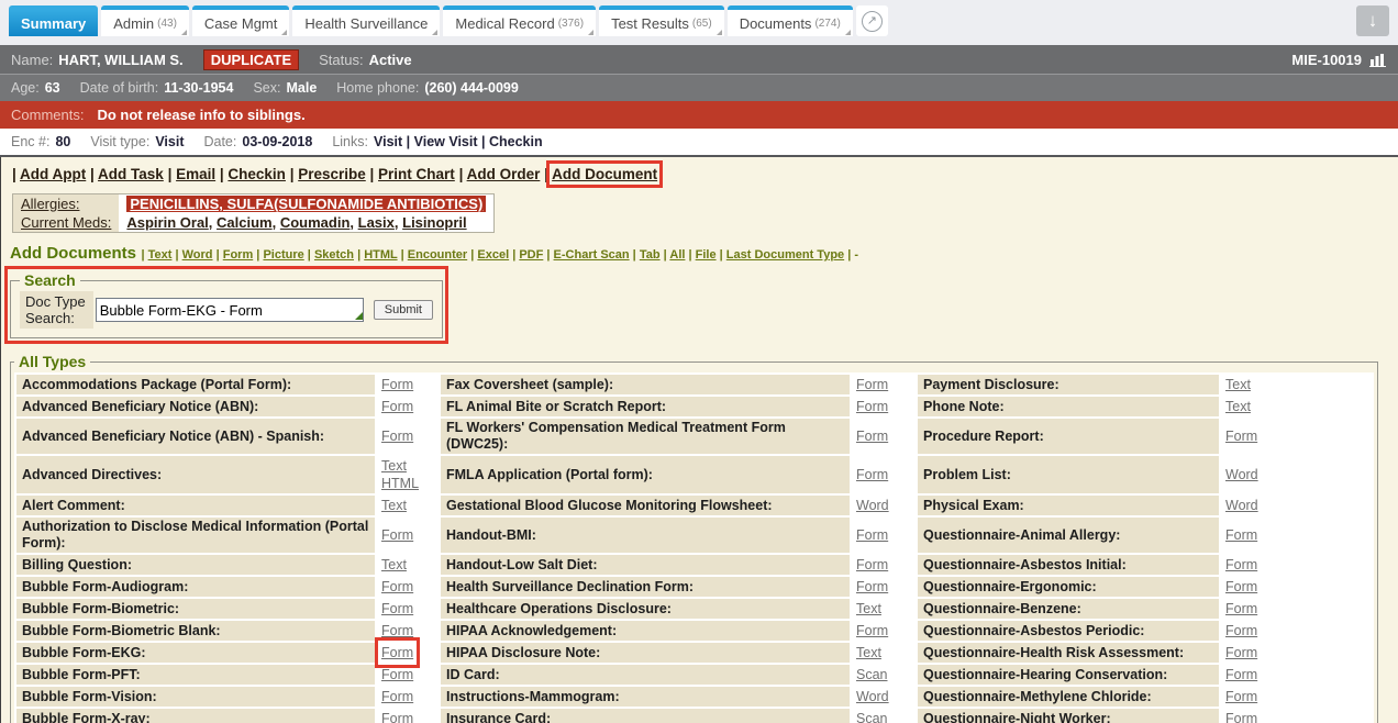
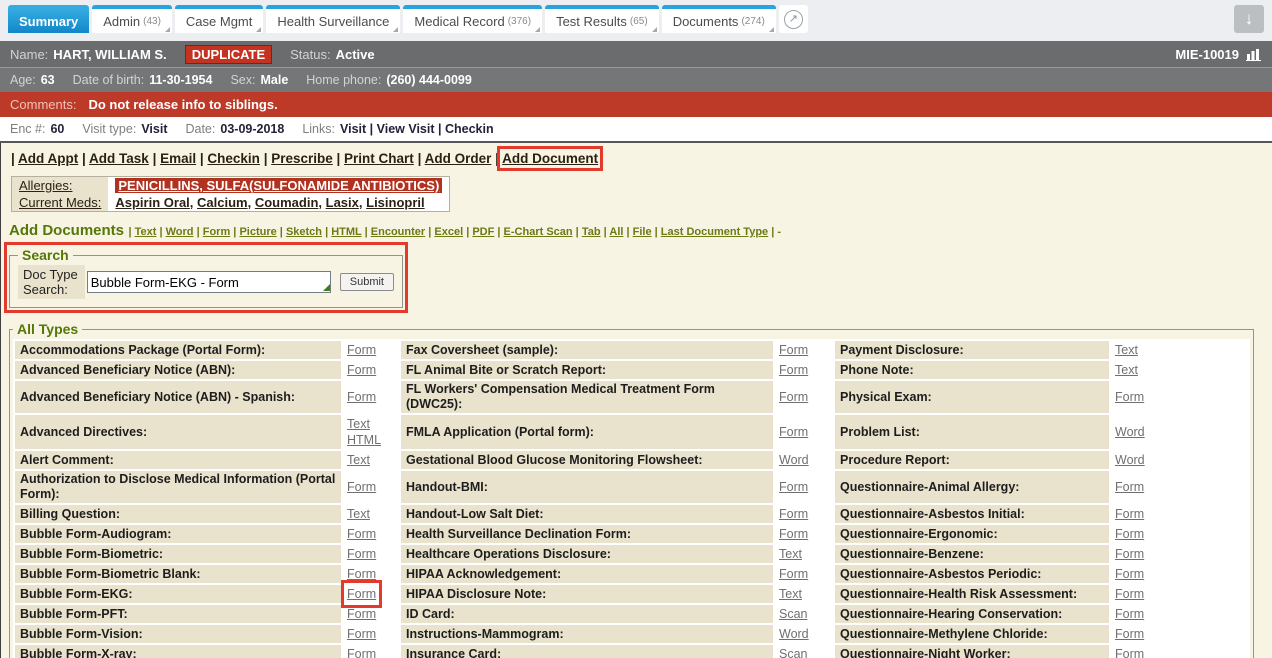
  Summary
  Admin
  (43)
  Case Mgmt
  Health Surveillance
  Medical Record
  (376)
  Test Results
  (65)
  Documents
  (274)
  ↗
  ↓
  Name:
  HART, WILLIAM S.
  DUPLICATE
  Status:
  Active
  MIE-10019
  Age:
  63
  Date of birth:
  11-30-1954
  Sex:
  Male
  Home phone:
  (260) 444-0099
  Comments:
  Do not release info to siblings.
  Enc #:
- 80
+ 60
  Visit type:
  Visit
  Date:
  03-09-2018
  Links:
  Visit | View Visit | Checkin
  | Add Appt | Add Task | Email | Checkin | Prescribe | Print Chart | Add Order | Add Document
  Allergies:	PENICILLINS, SULFA(SULFONAMIDE ANTIBIOTICS)
  Current Meds:	Aspirin Oral, Calcium, Coumadin, Lasix, Lisinopril
  Add Documents | Text | Word | Form | Picture | Sketch | HTML | Encounter | Excel | PDF | E-Chart Scan | Tab | All | File | Last Document Type | -
  Search
  Doc Type Search:
  Bubble Form-EKG - Form
  Submit
  All Types
  Accommodations Package (Portal Form):	Form	Fax Coversheet (sample):	Form	Payment Disclosure:	Text
  Advanced Beneficiary Notice (ABN):	Form	FL Animal Bite or Scratch Report:	Form	Phone Note:	Text
- Advanced Beneficiary Notice (ABN) - Spanish:	Form	FL Workers' Compensation Medical Treatment Form (DWC25):	Form	Procedure Report:	Form
+ Advanced Beneficiary Notice (ABN) - Spanish:	Form	FL Workers' Compensation Medical Treatment Form (DWC25):	Form	Physical Exam:	Form
  Advanced Directives:	TextHTML	FMLA Application (Portal form):	Form	Problem List:	Word
- Alert Comment:	Text	Gestational Blood Glucose Monitoring Flowsheet:	Word	Physical Exam:	Word
+ Alert Comment:	Text	Gestational Blood Glucose Monitoring Flowsheet:	Word	Procedure Report:	Word
  Authorization to Disclose Medical Information (Portal Form):	Form	Handout-BMI:	Form	Questionnaire-Animal Allergy:	Form
  Billing Question:	Text	Handout-Low Salt Diet:	Form	Questionnaire-Asbestos Initial:	Form
  Bubble Form-Audiogram:	Form	Health Surveillance Declination Form:	Form	Questionnaire-Ergonomic:	Form
  Bubble Form-Biometric:	Form	Healthcare Operations Disclosure:	Text	Questionnaire-Benzene:	Form
  Bubble Form-Biometric Blank:	Form	HIPAA Acknowledgement:	Form	Questionnaire-Asbestos Periodic:	Form
  Bubble Form-EKG:	Form	HIPAA Disclosure Note:	Text	Questionnaire-Health Risk Assessment:	Form
  Bubble Form-PFT:	Form	ID Card:	Scan	Questionnaire-Hearing Conservation:	Form
  Bubble Form-Vision:	Form	Instructions-Mammogram:	Word	Questionnaire-Methylene Chloride:	Form
  Bubble Form-X-ray:	Form	Insurance Card:	Scan	Questionnaire-Night Worker:	Form
